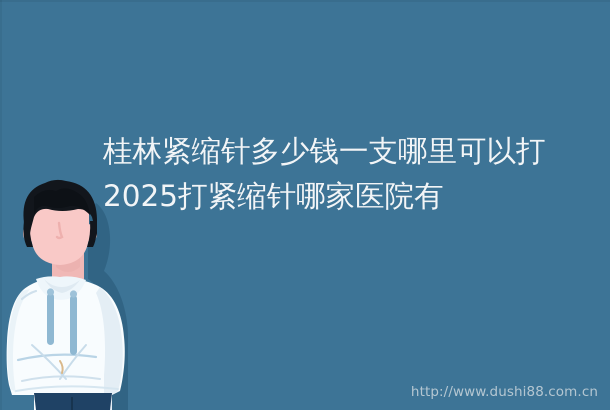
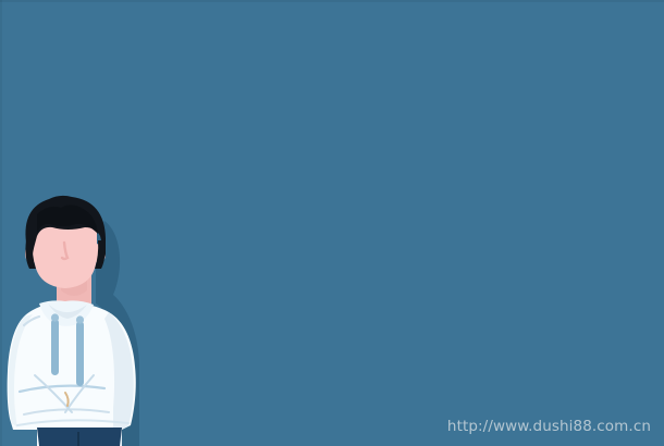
- 桂林紧缩针多少钱一支哪里可以打
- 2025打紧缩针哪家医院有
  http://www.dushi88.com.cn
